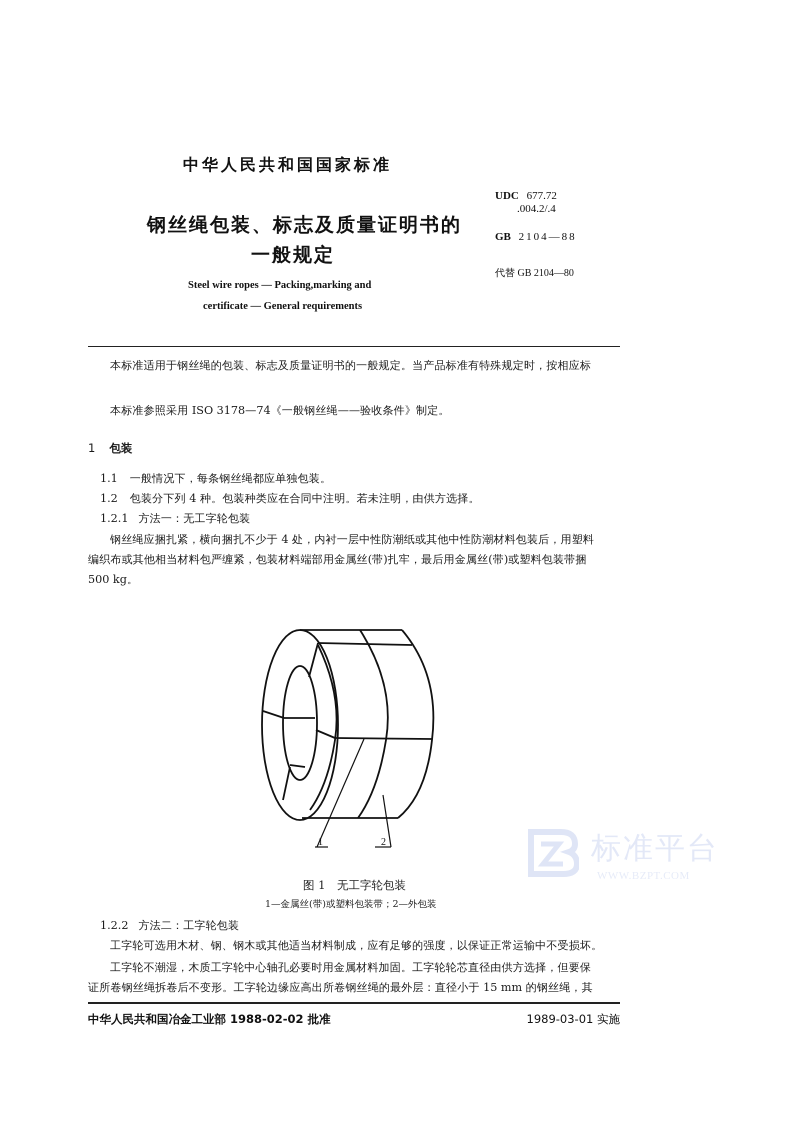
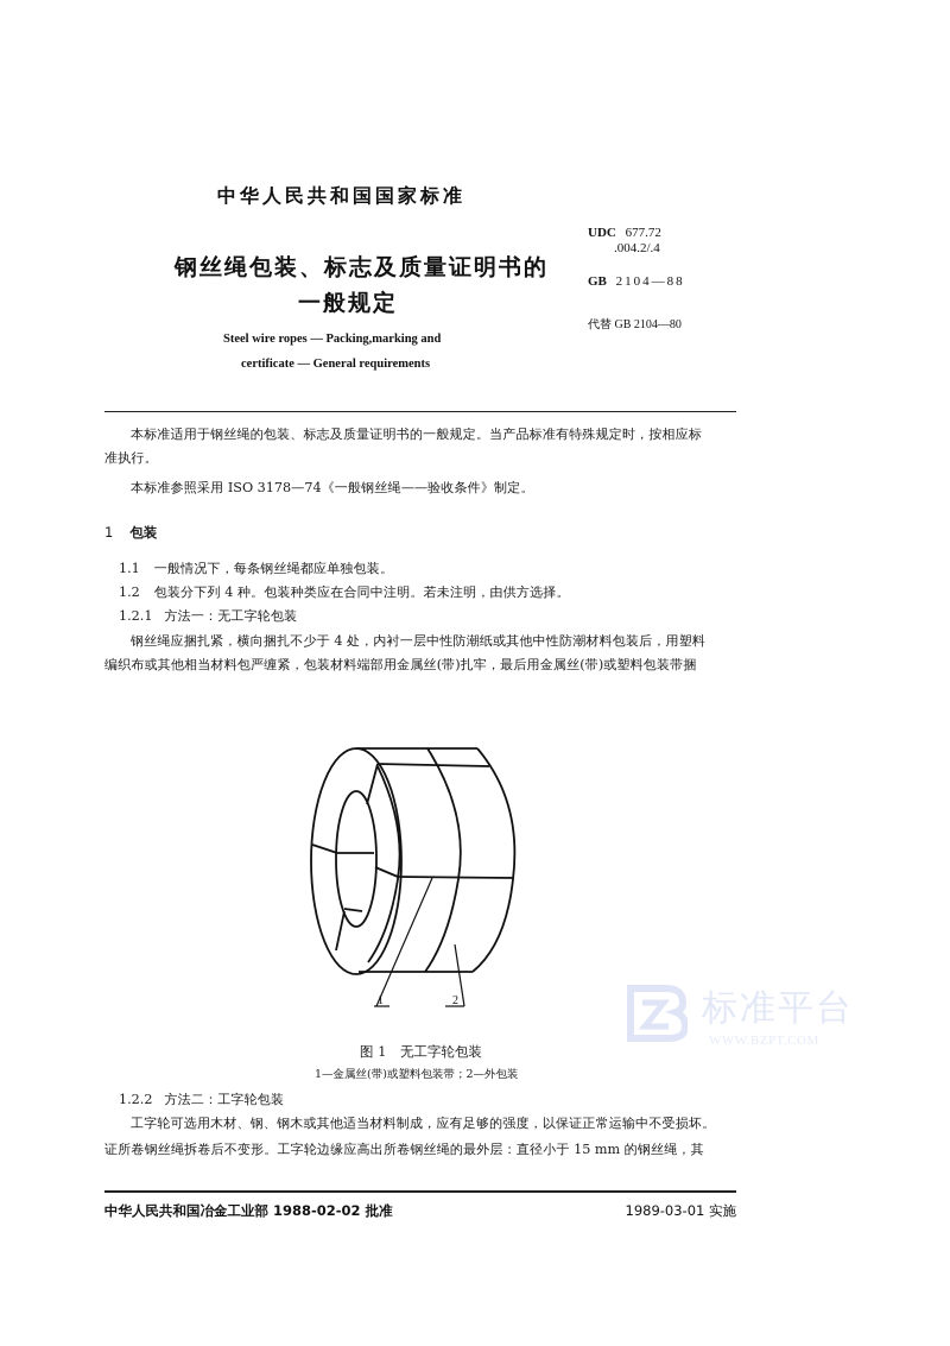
  中华人民共和国国家标准
  钢丝绳包装、标志及质量证明书的
  一般规定
  Steel wire ropes — Packing,marking and
  certificate — General requirements
  UDC 677.72
  .004.2/.4
  GB 2104—88
  代替 GB 2104—80
  本标准适用于钢丝绳的包装、标志及质量证明书的一般规定。当产品标准有特殊规定时，按相应标
+ 准执行。
  本标准参照采用 ISO 3178—74《一般钢丝绳——验收条件》制定。
  1 包装
  1.1 一般情况下，每条钢丝绳都应单独包装。
  1.2 包装分下列 4 种。包装种类应在合同中注明。若未注明，由供方选择。
  1.2.1 方法一：无工字轮包装
  钢丝绳应捆扎紧，横向捆扎不少于 4 处，内衬一层中性防潮纸或其他中性防潮材料包装后，用塑料
  编织布或其他相当材料包严缠紧，包装材料端部用金属丝(带)扎牢，最后用金属丝(带)或塑料包装带捆
- 500 kg。
  1
  2
  图 1 无工字轮包装
  1—金属丝(带)或塑料包装带；2—外包装
  标准平台
  WWW.BZPT.COM
  1.2.2 方法二：工字轮包装
  工字轮可选用木材、钢、钢木或其他适当材料制成，应有足够的强度，以保证正常运输中不受损坏。
- 工字轮不潮湿，木质工字轮中心轴孔必要时用金属材料加固。工字轮轮芯直径由供方选择，但要保
  证所卷钢丝绳拆卷后不变形。工字轮边缘应高出所卷钢丝绳的最外层：直径小于 15 mm 的钢丝绳，其
  中华人民共和国冶金工业部 1988-02-02 批准
  1989-03-01 实施
